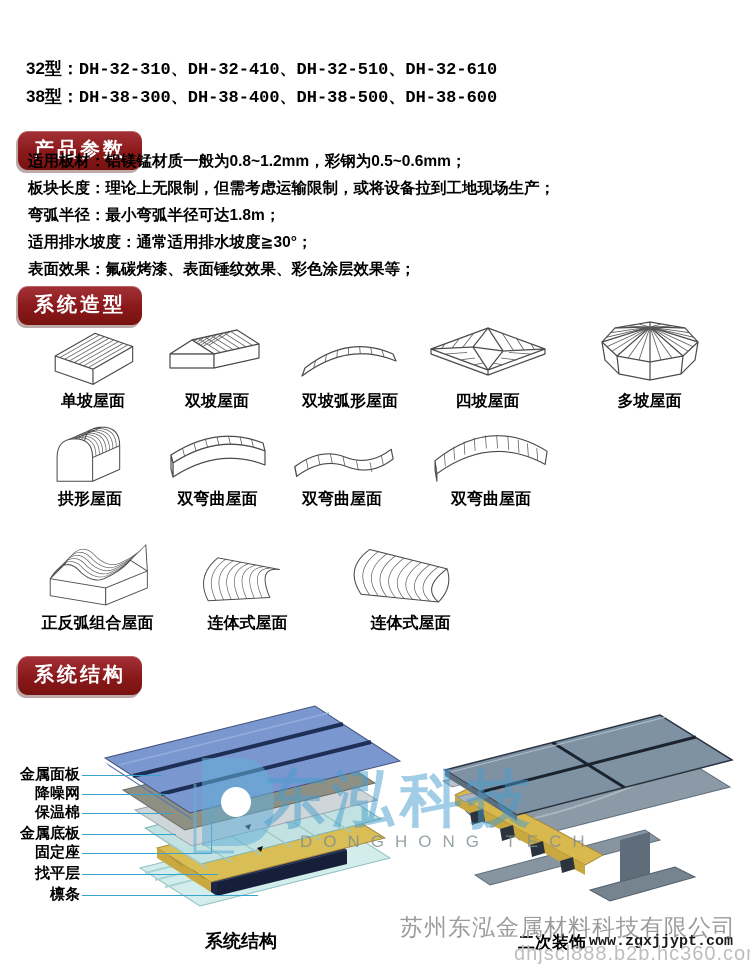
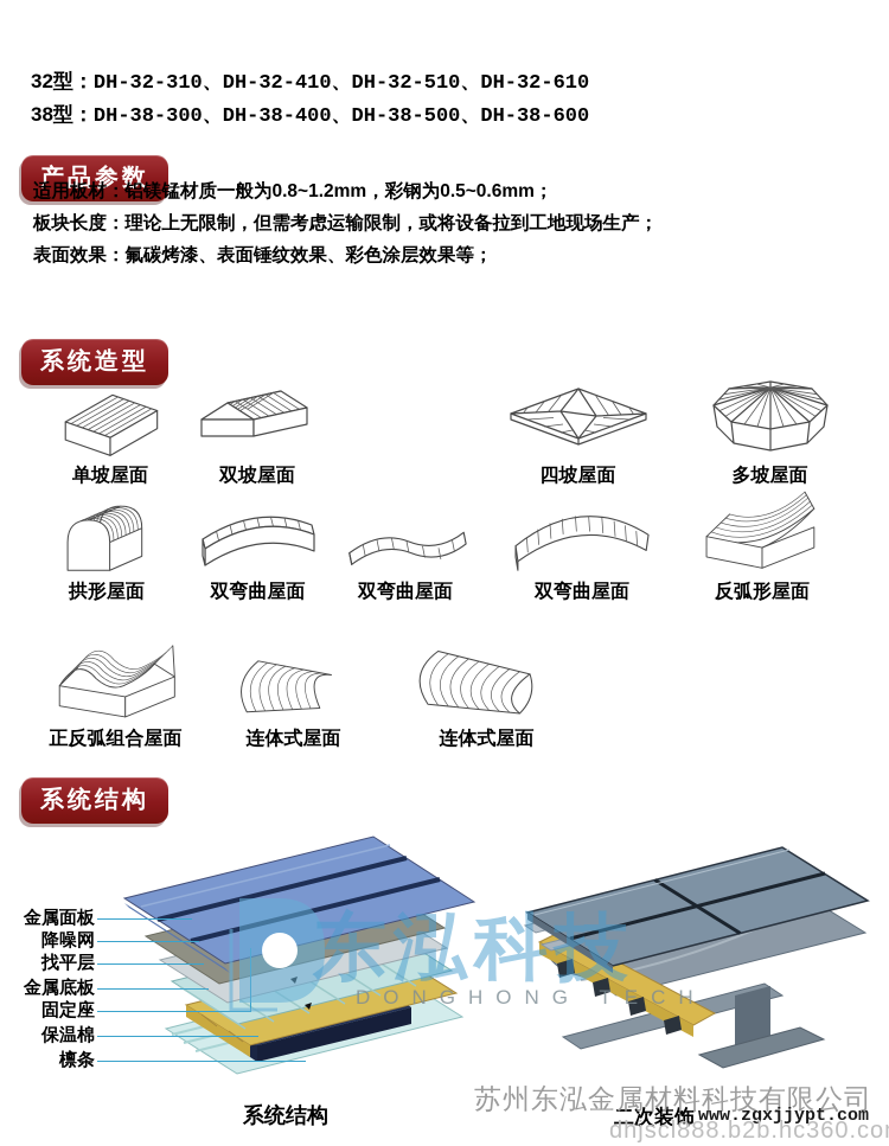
  32型：DH-32-310、DH-32-410、DH-32-510、DH-32-610
  38型：DH-38-300、DH-38-400、DH-38-500、DH-38-600
  产品参数
  适用板材：铝镁锰材质一般为0.8~1.2mm，彩钢为0.5~0.6mm；
  板块长度：理论上无限制，但需考虑运输限制，或将设备拉到工地现场生产；
- 弯弧半径：最小弯弧半径可达1.8m；
- 适用排水坡度：通常适用排水坡度≧30°；
  表面效果：氟碳烤漆、表面锤纹效果、彩色涂层效果等；
  系统造型
  单坡屋面
  双坡屋面
- 双坡弧形屋面
  四坡屋面
  多坡屋面
  拱形屋面
  双弯曲屋面
  双弯曲屋面
  双弯曲屋面
+ 反弧形屋面
  正反弧组合屋面
  连体式屋面
  连体式屋面
  系统结构
  金属面板
  降噪网
- 保温棉
+ 找平层
  金属底板
  固定座
- 找平层
+ 保温棉
  檩条
  东泓科技
  DONGHONG TECH
  系统结构
  二次装饰
  苏州东泓金属材料科技有限公司
  www.zgxjjypt.com
  dhjscl888.b2b.hc360.co
